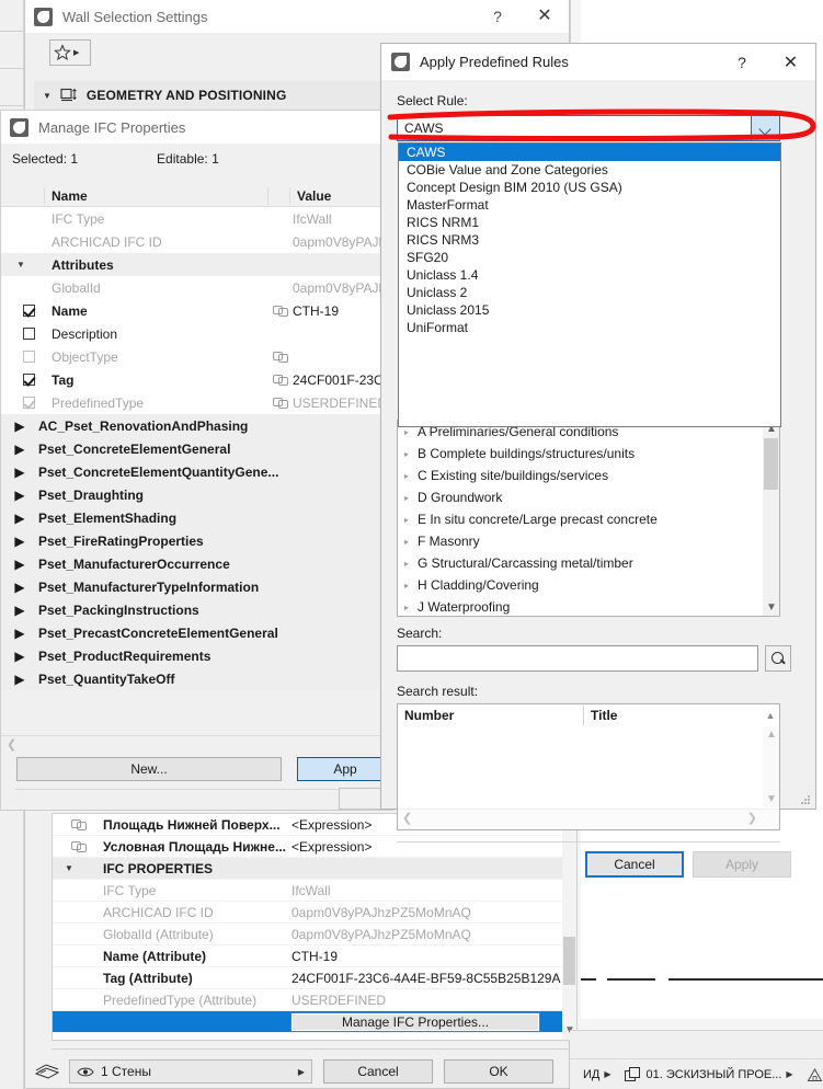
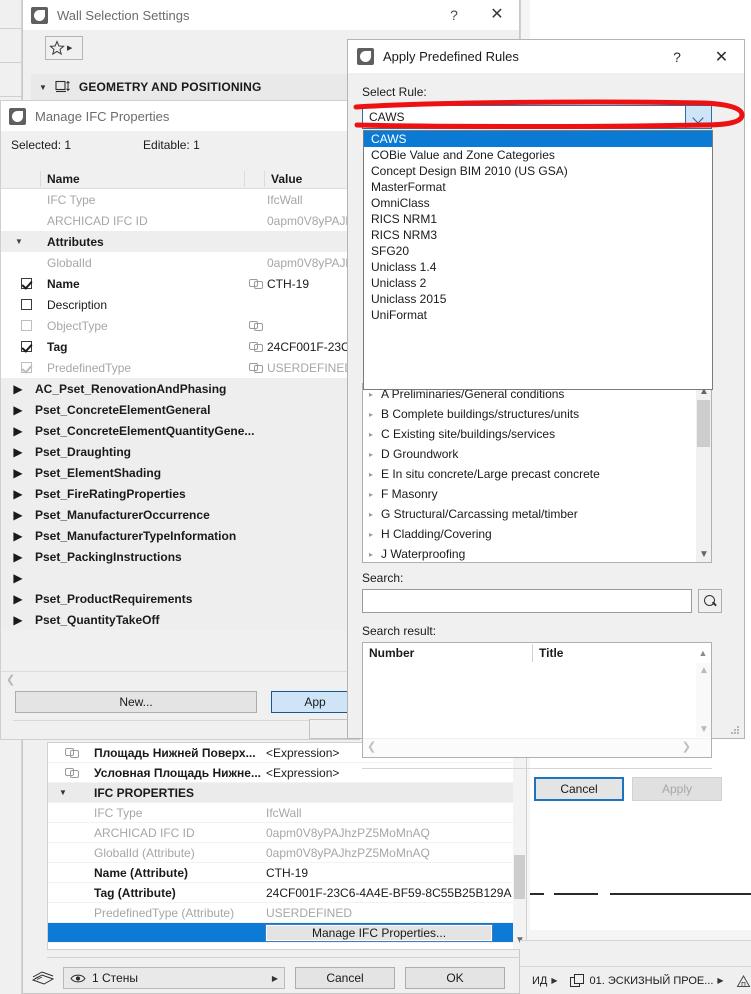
  Wall Selection Settings
  ?
  ✕
  ▼
  GEOMETRY AND POSITIONING
  Площадь Нижней Поверх...
  <Expression>
  Условная Площадь Нижне...
  <Expression>
  ▼
  IFC PROPERTIES
  IFC Type
  IfcWall
  ARCHICAD IFC ID
  0apm0V8yPAJhzPZ5MoMnAQ
  GlobalId (Attribute)
  0apm0V8yPAJhzPZ5MoMnAQ
  Name (Attribute)
  CTH-19
  Tag (Attribute)
  24CF001F-23C6-4A4E-BF59-8C55B25B129A
  PredefinedType (Attribute)
  USERDEFINED
  Manage IFC Properties...
  1 Стены
  ▶
  Cancel
  OK
  Manage IFC Properties
  Selected: 1
  Editable: 1
  Name
  Value
  IFC Type
  IfcWall
  ARCHICAD IFC ID
  0apm0V8yPAJ
  ▼
  Attributes
  GlobalId
  0apm0V8yPAJ
  Name
  CTH-19
  Description
  ObjectType
  Tag
  24CF001F-23C
  PredefinedType
  USERDEFINE
  ▶
  AC_Pset_RenovationAndPhasing
  ▶
  Pset_ConcreteElementGeneral
  ▶
  Pset_ConcreteElementQuantityGene...
  ▶
  Pset_Draughting
  ▶
  Pset_ElementShading
  ▶
  Pset_FireRatingProperties
  ▶
  Pset_ManufacturerOccurrence
  ▶
  Pset_ManufacturerTypeInformation
  ▶
  Pset_PackingInstructions
  ▶
- Pset_PrecastConcreteElementGeneral
  ▶
  Pset_ProductRequirements
  ▶
  Pset_QuantityTakeOff
  ❮
  New...
  App
  Apply Predefined Rules
  ?
  ✕
  Select Rule:
  CAWS
  CAWS
  COBie Value and Zone Categories
  Concept Design BIM 2010 (US GSA)
  MasterFormat
+ OmniClass
  RICS NRM1
  RICS NRM3
  SFG20
  Uniclass 1.4
  Uniclass 2
  Uniclass 2015
  UniFormat
  ▸
  A Preliminaries/General conditions
  ▸
  B Complete buildings/structures/units
  ▸
  C Existing site/buildings/services
  ▸
  D Groundwork
  ▸
  E In situ concrete/Large precast concrete
  ▸
  F Masonry
  ▸
  G Structural/Carcassing metal/timber
  ▸
  H Cladding/Covering
  ▸
  J Waterproofing
  ▲
  ▼
  Search:
  Search result:
  Number
  Title
  ▲
  ▲
  ▼
  ❮
  ❯
  Cancel
  Apply
  ИД
  ▶
  01. ЭСКИЗНЫЙ ПРОЕ...
  ▶
